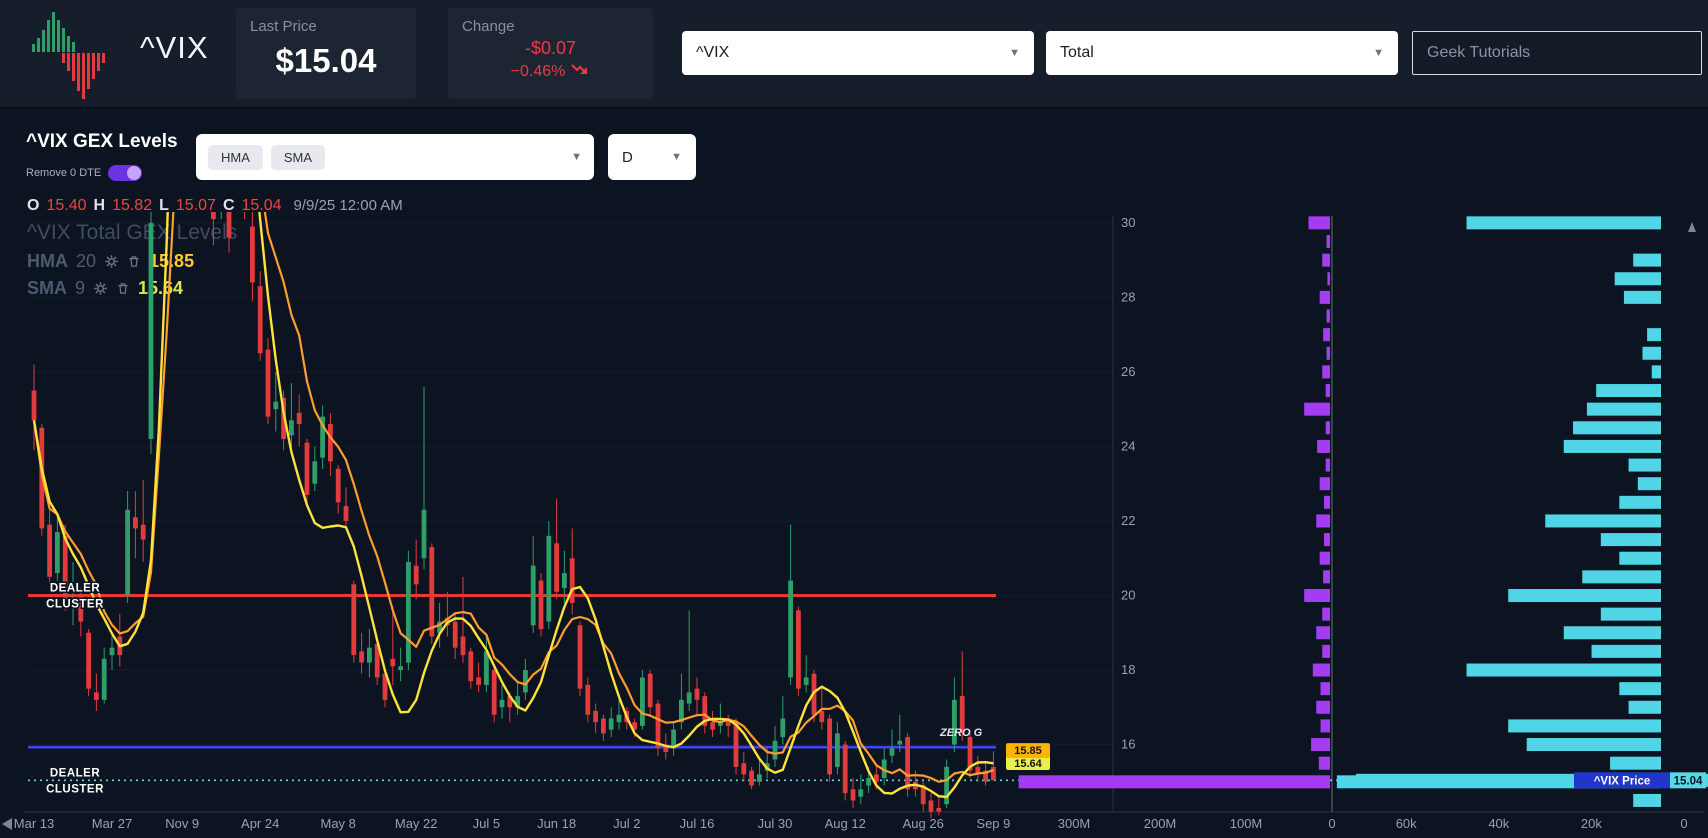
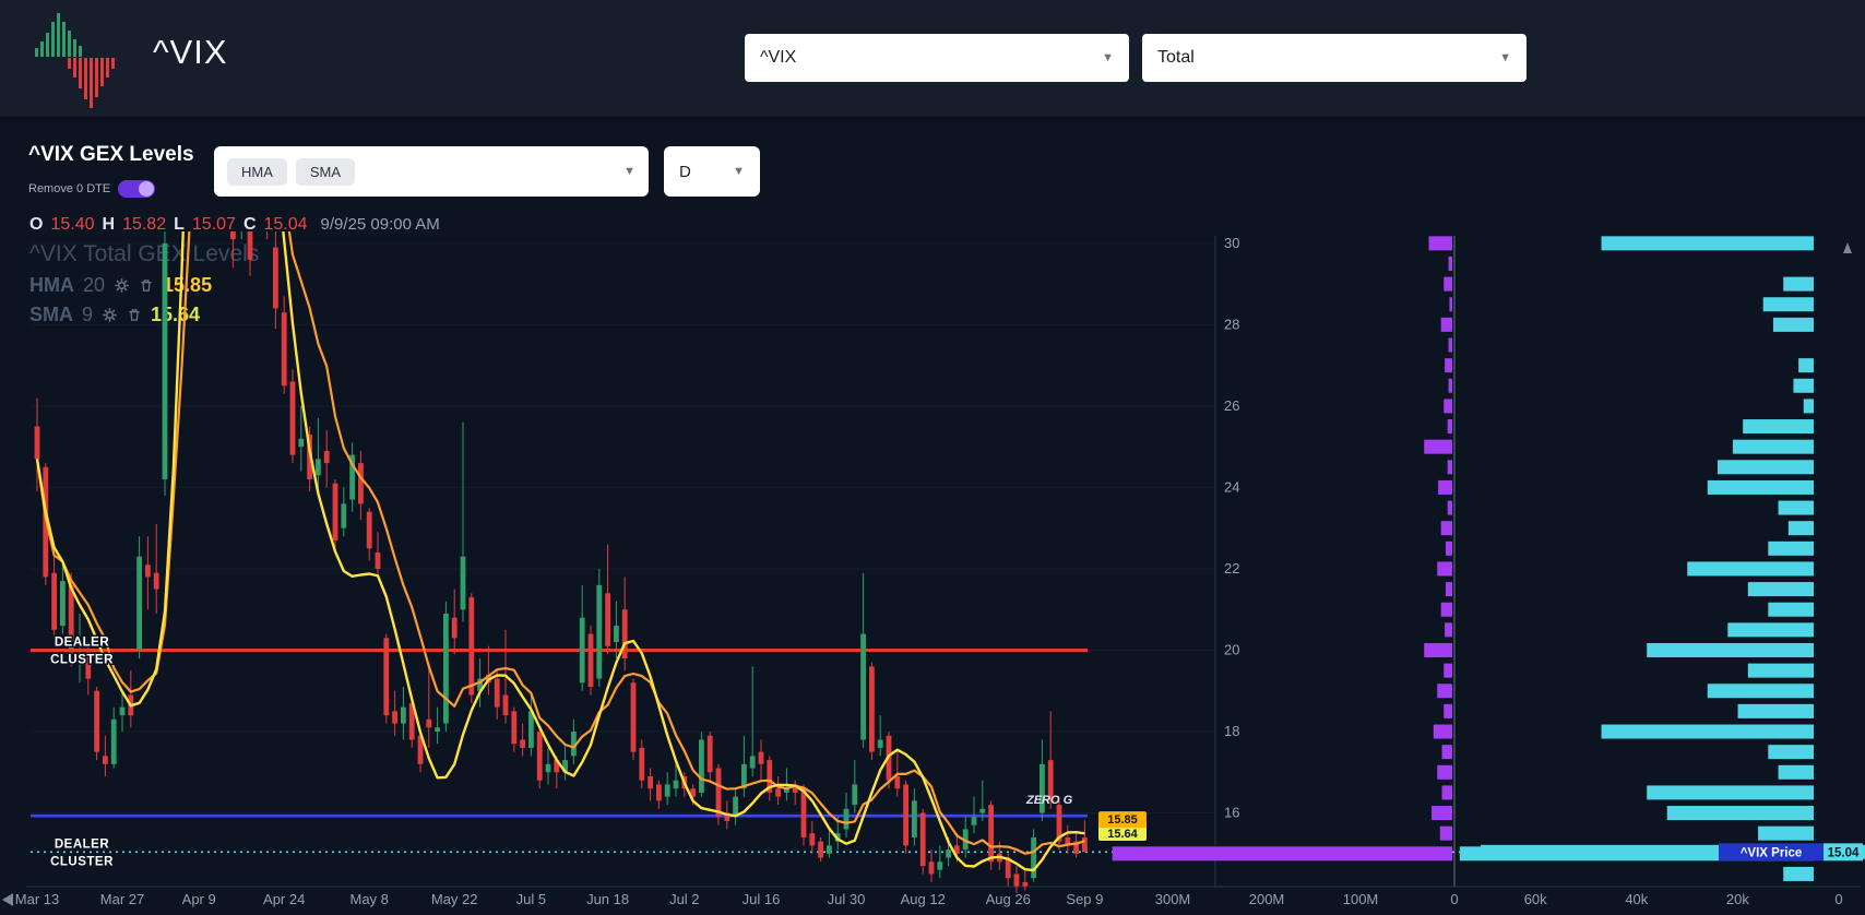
  ^VIX
- Last Price
- $15.04
- Change
- -$0.07
- −0.46%
  ^VIX
  ▼
  Total
  ▼
- Geek Tutorials
  ^VIX GEX Levels
  Remove 0 DTE
  HMA
  SMA
  ▼
  D
  ▼
  O
  15.40
  H
  15.82
  L
  15.07
  C
  15.04
- 9/9/25 12:00 AM
+ 9/9/25 09:00 AM
  ^VIX Total GX Levels
  HMA
  20
  1585
  SMA
  9
  1.64
  15.64
  15.85
  DEALER
  CLUSTER
  DEALER
  CLUSTER
  ZERO G
  30
  28
  26
  24
  22
  20
  18
  16
  Mar 13
  Mar 27
- Nov 9
+ Apr 9
  Apr 24
  May 8
  May 22
  Jul 5
  Jun 18
  Jul 2
  Jul 16
  Jul 30
  Aug 12
  Aug 26
  Sep 9
  300M
  200M
  100M
  0
  60k
  40k
  20k
  0
  ^VIX Price
  15.04
